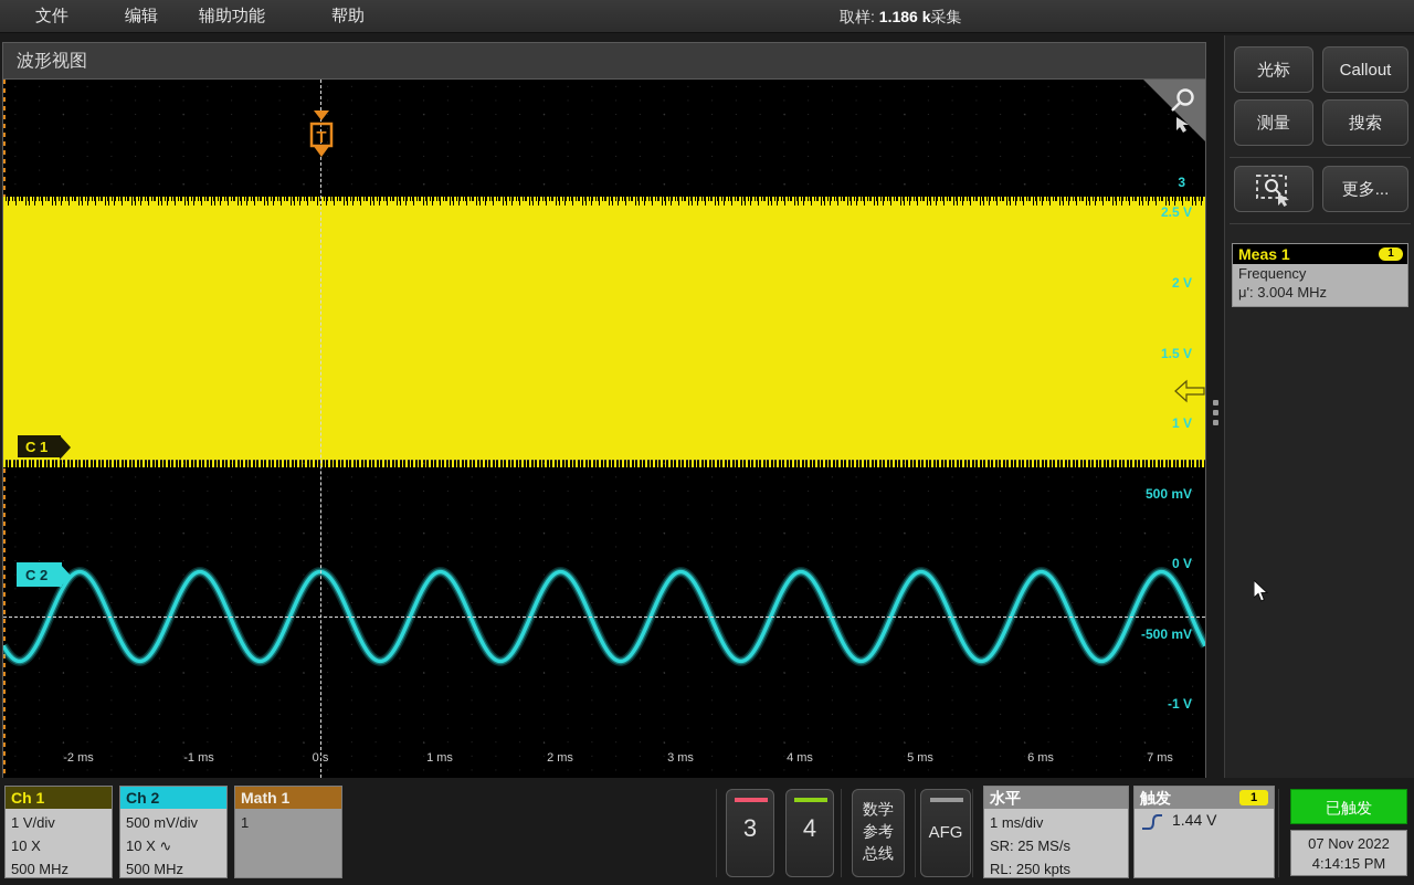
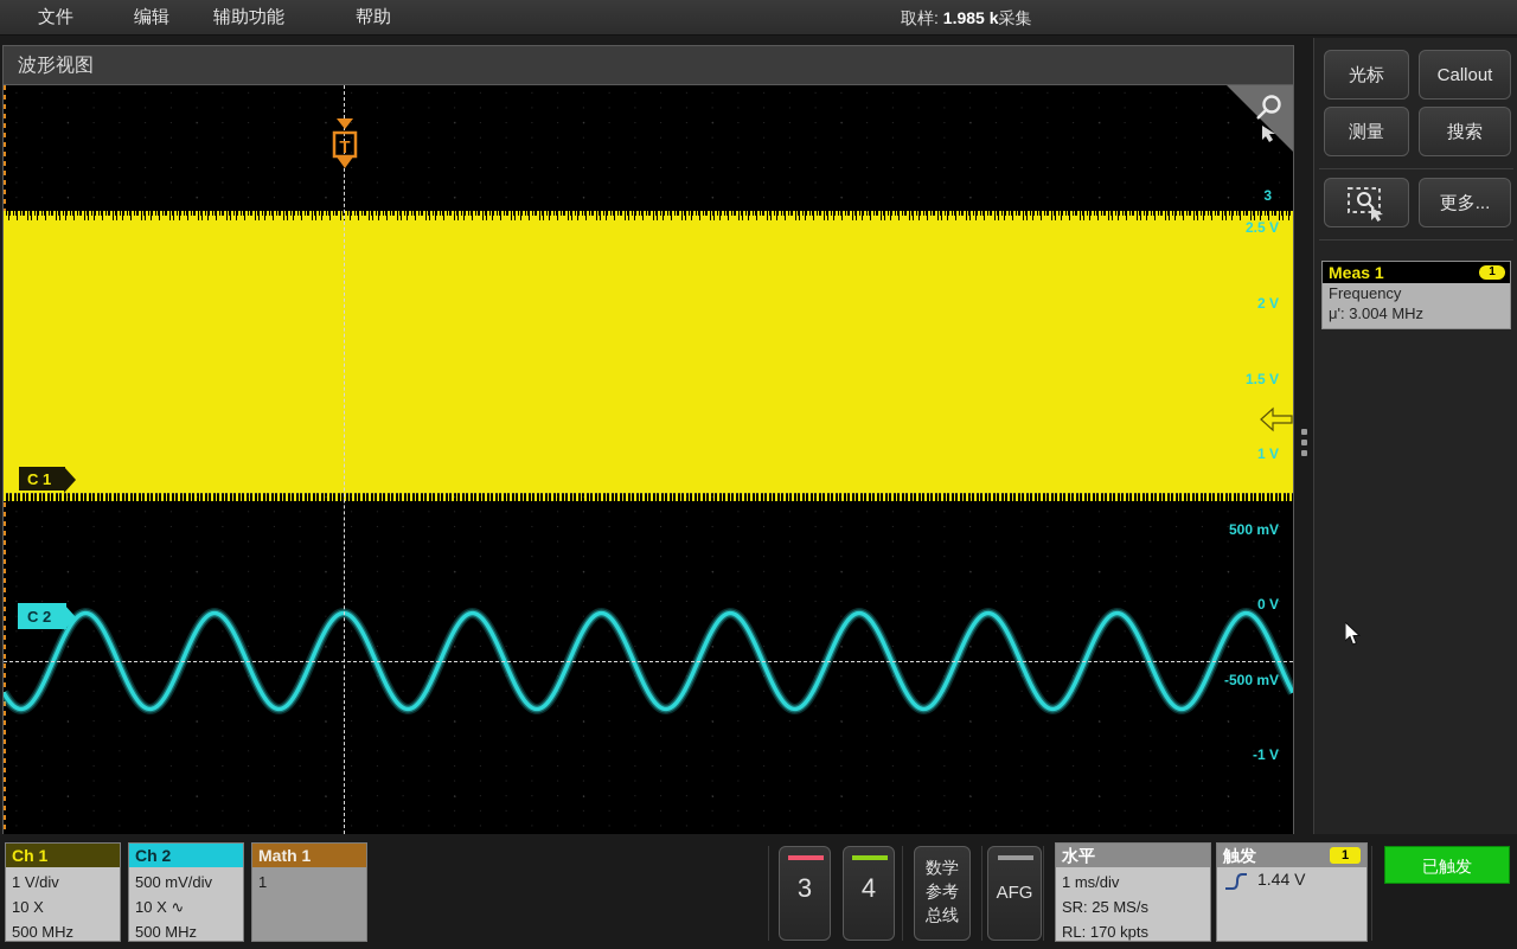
  文件
  编辑
  辅助功能
  帮助
- 取样: 1.186 k采集
+ 取样: 1.985 k采集
  波形视图
  T
  3
  C 1
  C 2
  2.5 V
  2 V
  1.5 V
  1 V
  500 mV
  0 V
  -500 mV
  -1 V
- -2 ms
- -1 ms
- 0 s
- 1 ms
- 2 ms
- 3 ms
- 4 ms
- 5 ms
- 6 ms
- 7 ms
  光标
  Callout
  测量
  搜索
  更多...
  Meas 1
  1
  Frequency
  μ': 3.004 MHz
  Ch 1
  1 V/div
  10 X
  500 MHz
  Ch 2
  500 mV/div
  10 X ∿
  500 MHz
  Math 1
  1
  3
  4
  数学
  参考
  总线
  AFG
  水平
  1 ms/div
  SR: 25 MS/s
- RL: 250 kpts
+ RL: 170 kpts
  触发
  1
  1.44 V
  已触发
- 07 Nov 2022
- 4:14:15 PM
